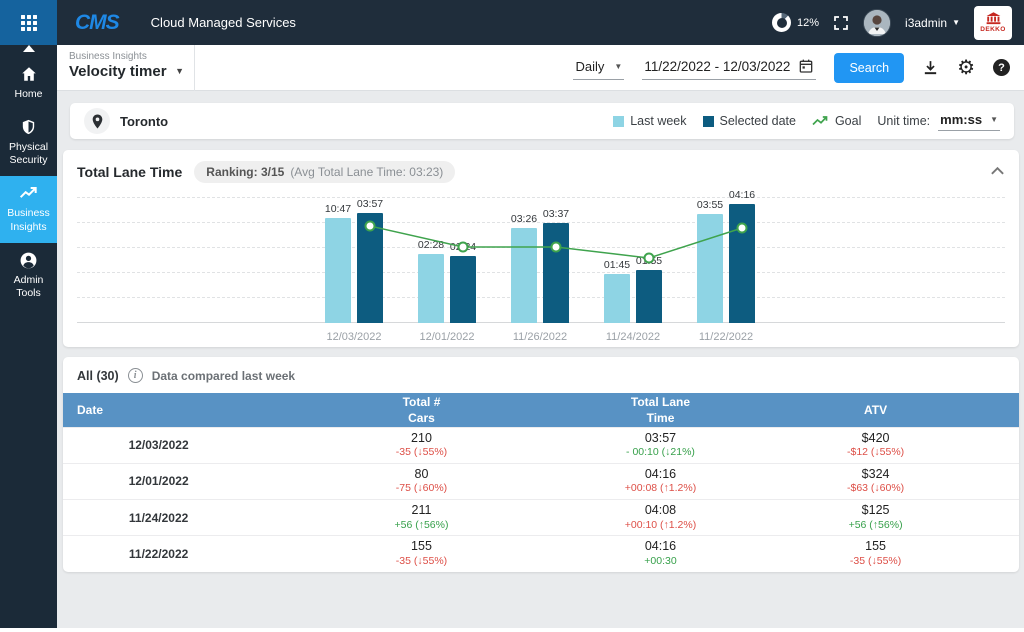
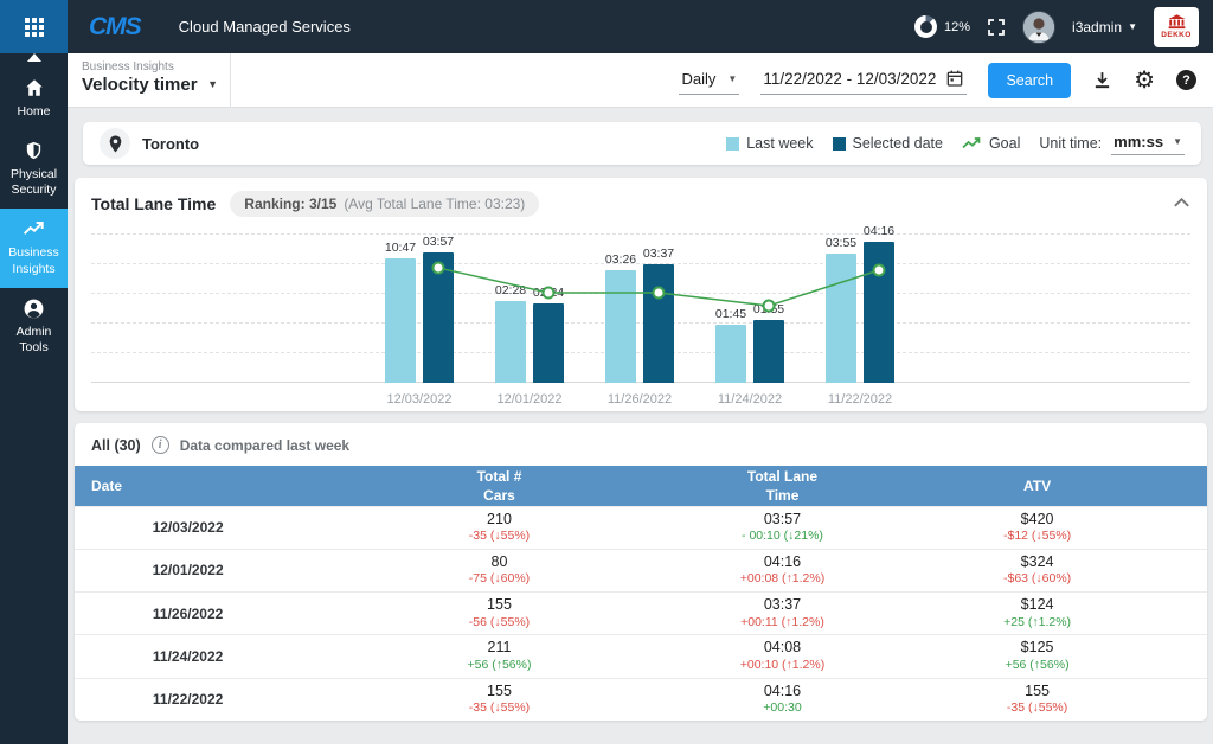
  CMS
  Cloud Managed Services
  12%
  i3admin
  ▼
  Home
  Physical Security
  Business Insights
  Admin Tools
  Business Insights
  Velocity timer
  ▼
  Daily
  ▼
  11/22/2022 - 12/03/2022
  Search
  ⚙
  ?
  Toronto
  Last week
  Selected date
  Goal
  Unit time:
  mm:ss
  ▼
  Total Lane Time
  Ranking: 3/15
  (Avg Total Lane Time: 03:23)
  10:47
  03:57
  12/03/2022
  02:28
  12/01/2022
  03:26
  03:37
  11/26/2022
  01:45
  11/24/2022
  03:55
  04:16
  11/22/2022
  All (30)
  i
  Data compared last week
  Date	Total #Cars	Total LaneTime	ATV
  12/03/2022	210-35 (↓55%)	03:57- 00:10 (↓21%)	$420-$12 (↓55%)
  12/01/2022	80-75 (↓60%)	04:16+00:08 (↑1.2%)	$324-$63 (↓60%)
+ 11/26/2022	155-56 (↓55%)	03:37+00:11 (↑1.2%)	$124+25 (↑1.2%)
  11/24/2022	211+56 (↑56%)	04:08+00:10 (↑1.2%)	$125+56 (↑56%)
  11/22/2022	155-35 (↓55%)	04:16+00:30	155-35 (↓55%)
